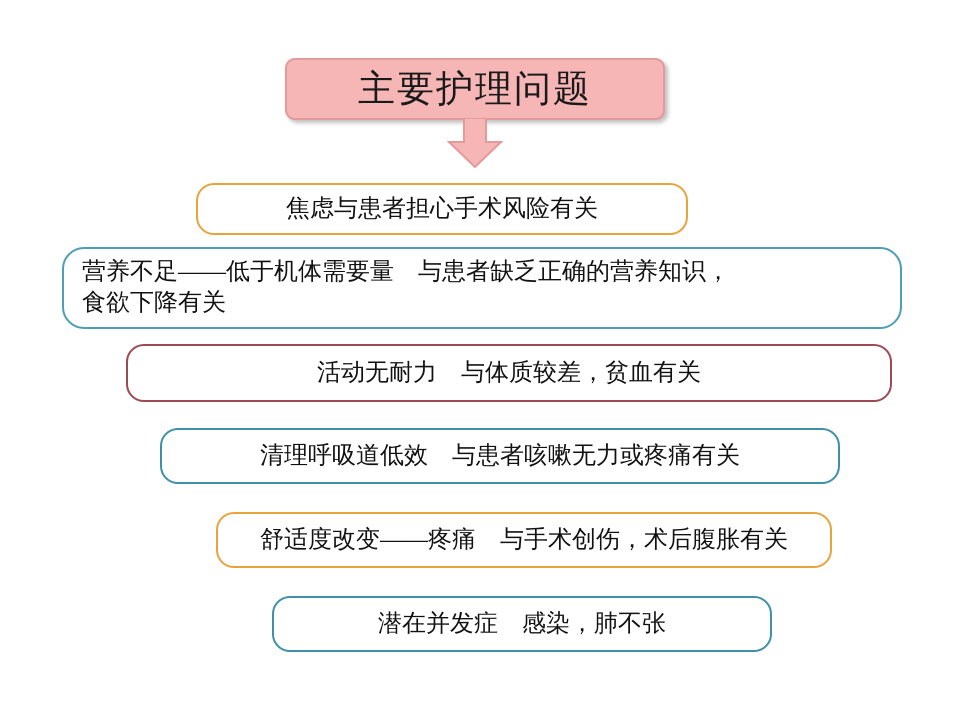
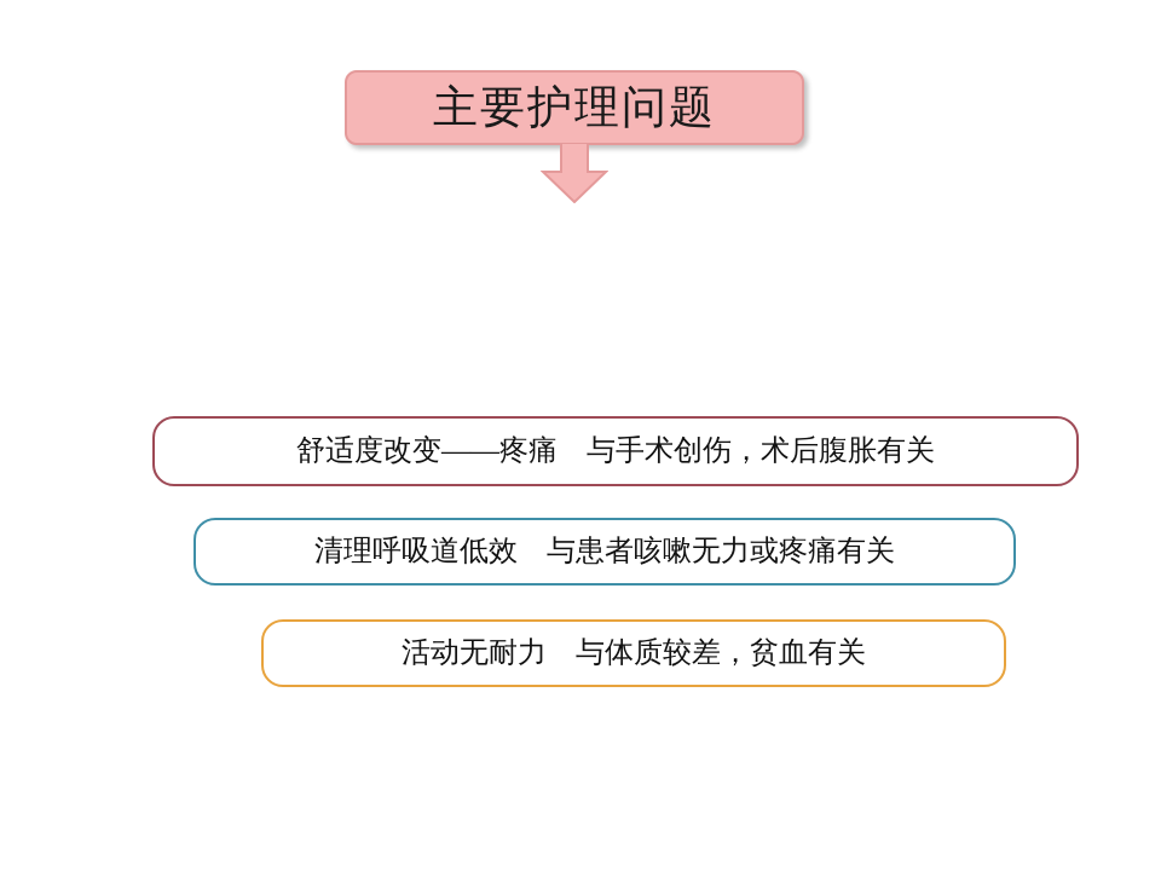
  主要护理问题
- 焦虑与患者担心手术风险有关
- 营养不足——低于机体需要量 与患者缺乏正确的营养知识，
- 食欲下降有关
- 活动无耐力 与体质较差，贫血有关
+ 舒适度改变——疼痛 与手术创伤，术后腹胀有关
  清理呼吸道低效 与患者咳嗽无力或疼痛有关
- 舒适度改变——疼痛 与手术创伤，术后腹胀有关
+ 活动无耐力 与体质较差，贫血有关
- 潜在并发症 感染，肺不张
